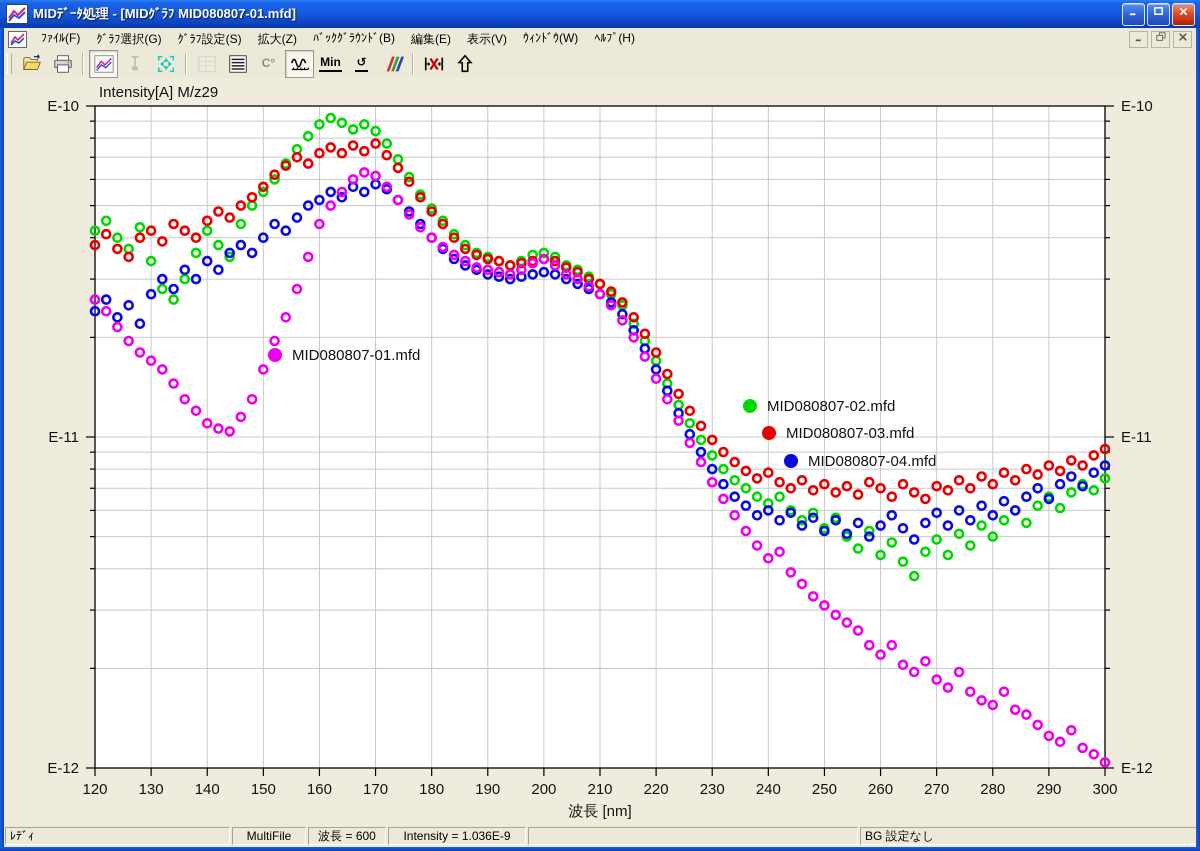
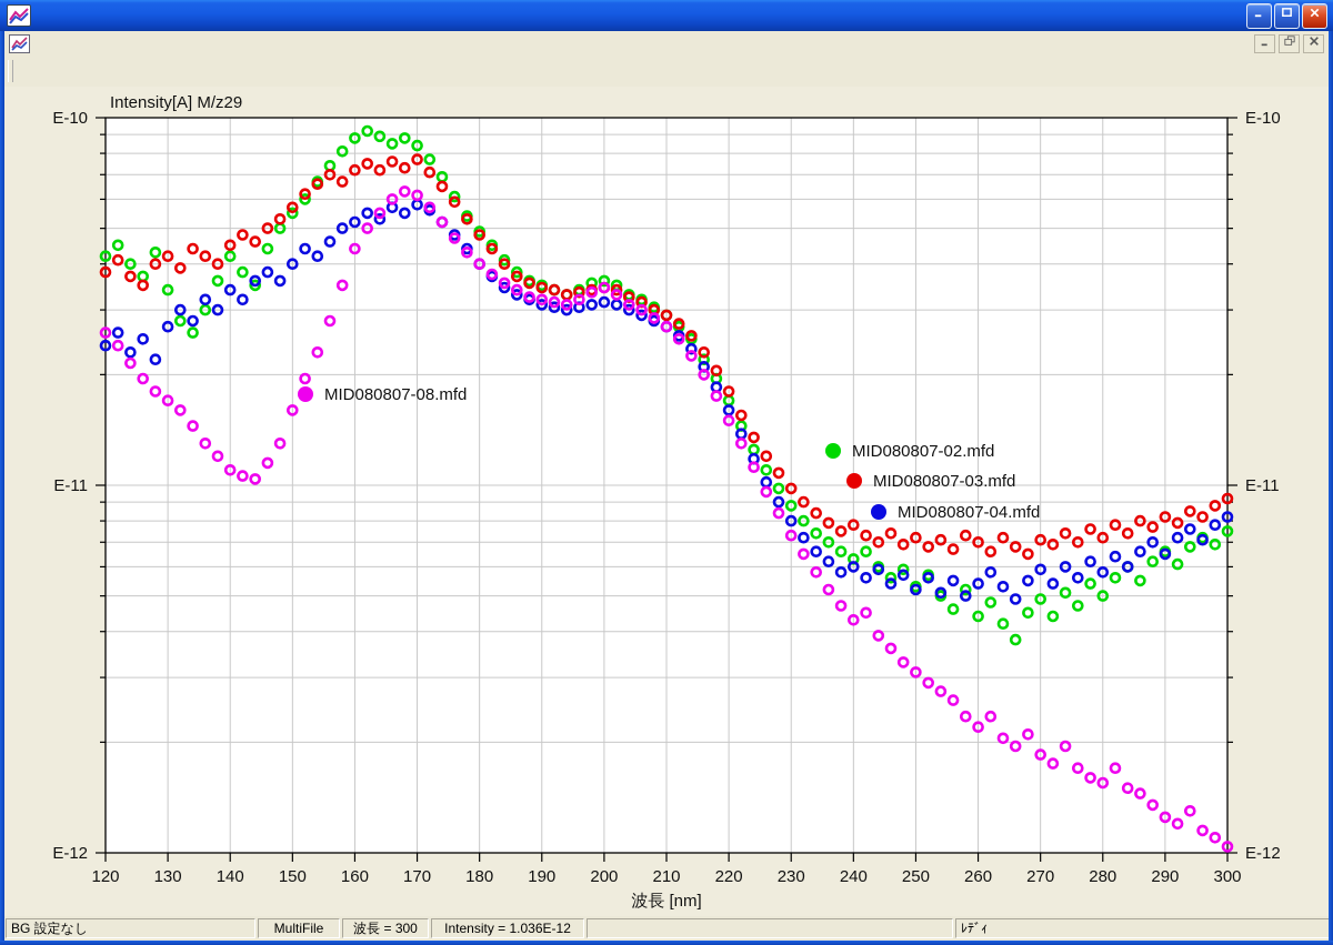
- MIDﾃﾞｰﾀ処理 - [MIDｸﾞﾗﾌ MID080807-01.mfd]
- ﾌｧｲﾙ(F)
- ｸﾞﾗﾌ選択(G)
- ｸﾞﾗﾌ設定(S)
- 拡大(Z)
- ﾊﾞｯｸｸﾞﾗｳﾝﾄﾞ(B)
- 編集(E)
- 表示(V)
- ｳｨﾝﾄﾞｳ(W)
- ﾍﾙﾌﾟ(H)
- C°
- Min
- ↺
  Intensity[A] M/z29
  E-10
  E-10
  E-11
  E-11
  E-12
  E-12
  120
  130
  140
  150
  160
  170
  180
  190
  200
  210
  220
  230
  240
  250
  260
  270
  280
  290
  300
  波長 [nm]
- MID080807-01.mfd
+ MID080807-08.mfd
  MID080807-02.mfd
  MID080807-03.mfd
  MID080807-04.mfd
- ﾚﾃﾞｨ
+ BG 設定なし
  MultiFile
- 波長 = 600
+ 波長 = 300
- Intensity = 1.036E-9
+ Intensity = 1.036E-12
- BG 設定なし
+ ﾚﾃﾞｨ
